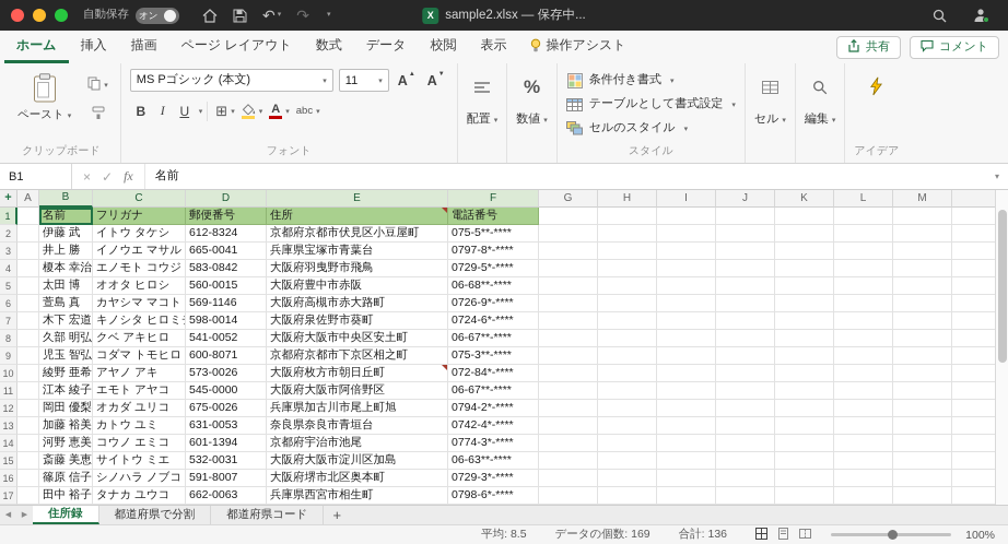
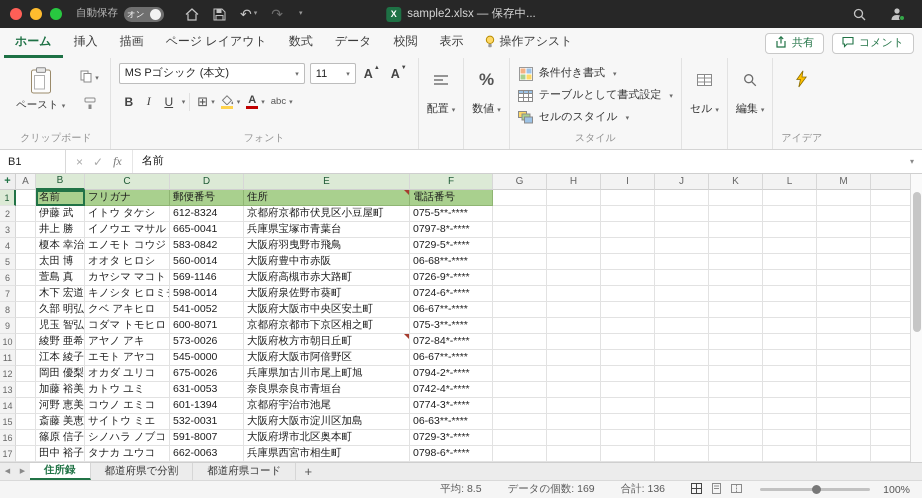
  自動保存
  オン
  ↶
  ↷
  X
  sample2.xlsx — 保存中...
  ホーム
  挿入
  描画
  ページ レイアウト
  数式
  データ
  校閲
  表示
  操作アシスト
  共有
  コメント
  ペースト
  クリップボード
  MS Pゴシック (本文)
  11
  A
  A
  B
  I
  U
  ⊞
  A
  abc
  フォント
  配置
  %
  数値
  条件付き書式
  テーブルとして書式設定
  セルのスタイル
  スタイル
  セル
  編集
  アイデア
  B1
  ×
  ✓
  fx
  名前
  ▾
  +
  A
  B
  C
  D
  E
  F
  G
  H
  I
  J
  K
  L
  M
  1
  名前
  フリガナ
  郵便番号
  住所
  電話番号
  2
  伊藤 武
  イトウ タケシ
  612-8324
  京都府京都市伏見区小豆屋町
  075-5**-****
  3
  井上 勝
  イノウエ マサル
  665-0041
  兵庫県宝塚市青葉台
  0797-8*-****
  4
  榎本 幸治
  エノモト コウジ
  583-0842
  大阪府羽曳野市飛鳥
  0729-5*-****
  5
  太田 博
  オオタ ヒロシ
- 560-0015
+ 560-0014
  大阪府豊中市赤阪
  06-68**-****
  6
  萱島 真
  カヤシマ マコト
  569-1146
  大阪府高槻市赤大路町
  0726-9*-****
  7
  木下 宏道
  キノシタ ヒロミ
  598-0014
  大阪府泉佐野市葵町
  0724-6*-****
  8
  久部 明弘
  クベ アキヒロ
  541-0052
  大阪府大阪市中央区安土町
  06-67**-****
  9
  児玉 智弘
  コダマ トモヒロ
  600-8071
  京都府京都市下京区相之町
  075-3**-****
  10
  綾野 亜希
  アヤノ アキ
  573-0026
  大阪府枚方市朝日丘町
  072-84*-****
  11
  江本 綾子
  エモト アヤコ
  545-0000
  大阪府大阪市阿倍野区
  06-67**-****
  12
  岡田 優梨
  オカダ ユリコ
  675-0026
  兵庫県加古川市尾上町旭
  0794-2*-****
  13
  加藤 裕美
  カトウ ユミ
  631-0053
  奈良県奈良市青垣台
  0742-4*-****
  14
  河野 恵美
  コウノ エミコ
  601-1394
  京都府宇治市池尾
  0774-3*-****
  15
  斎藤 美恵
  サイトウ ミエ
  532-0031
  大阪府大阪市淀川区加島
  06-63**-****
  16
  篠原 信子
  シノハラ ノブコ
  591-8007
  大阪府堺市北区奥本町
  0729-3*-****
  17
  田中 裕子
  タナカ ユウコ
  662-0063
  兵庫県西宮市相生町
  0798-6*-****
  住所録
  都道府県で分割
  都道府県コード
  +
  平均: 8.5
  データの個数: 169
  合計: 136
  100%
